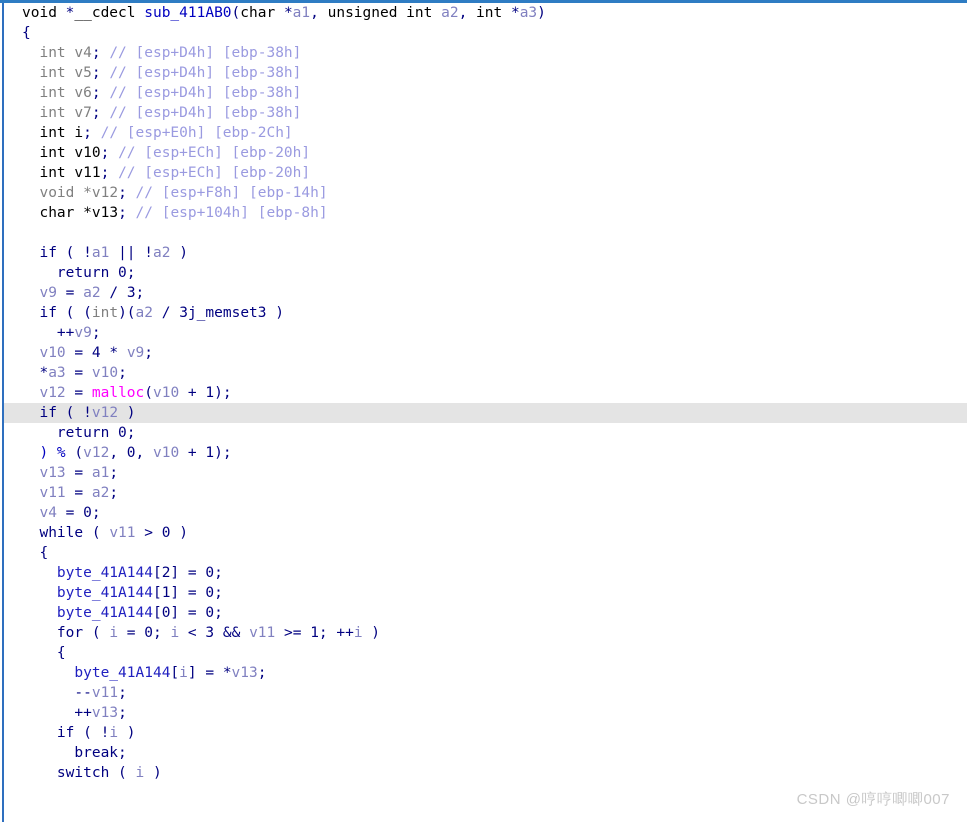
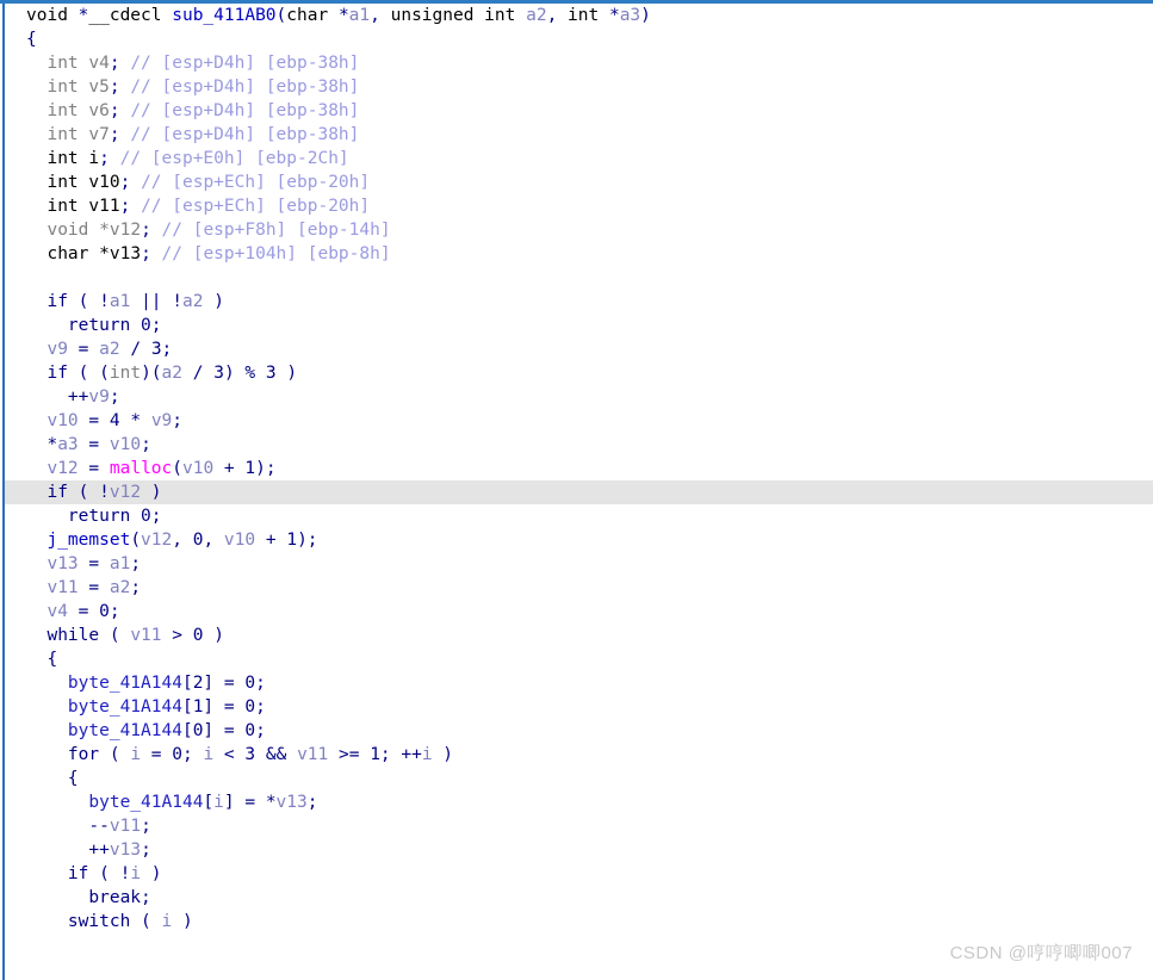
  void *__cdecl sub_411AB0(char *a1, unsigned int a2, int *a3)
  {
  int v4; // [esp+D4h] [ebp-38h]
  int v5; // [esp+D4h] [ebp-38h]
  int v6; // [esp+D4h] [ebp-38h]
  int v7; // [esp+D4h] [ebp-38h]
  int i; // [esp+E0h] [ebp-2Ch]
  int v10; // [esp+ECh] [ebp-20h]
  int v11; // [esp+ECh] [ebp-20h]
  void *v12; // [esp+F8h] [ebp-14h]
  char *v13; // [esp+104h] [ebp-8h]
  if ( !a1 || !a2 )
  return 0;
  v9 = a2 / 3;
- if ( (int)(a2 / 3j_memset3 )
+ if ( (int)(a2 / 3) % 3 )
  ++v9;
  v10 = 4 * v9;
  *a3 = v10;
  v12 = malloc(v10 + 1);
  if ( !v12 )
  return 0;
- ) % (v12, 0, v10 + 1);
+ j_memset(v12, 0, v10 + 1);
  v13 = a1;
  v11 = a2;
  v4 = 0;
  while ( v11 > 0 )
  {
  byte_41A144[2] = 0;
  byte_41A144[1] = 0;
  byte_41A144[0] = 0;
  for ( i = 0; i < 3 && v11 >= 1; ++i )
  {
  byte_41A144[i] = *v13;
  --v11;
  ++v13;
  if ( !i )
  break;
  switch ( i )
  CSDN @哼哼唧唧007
